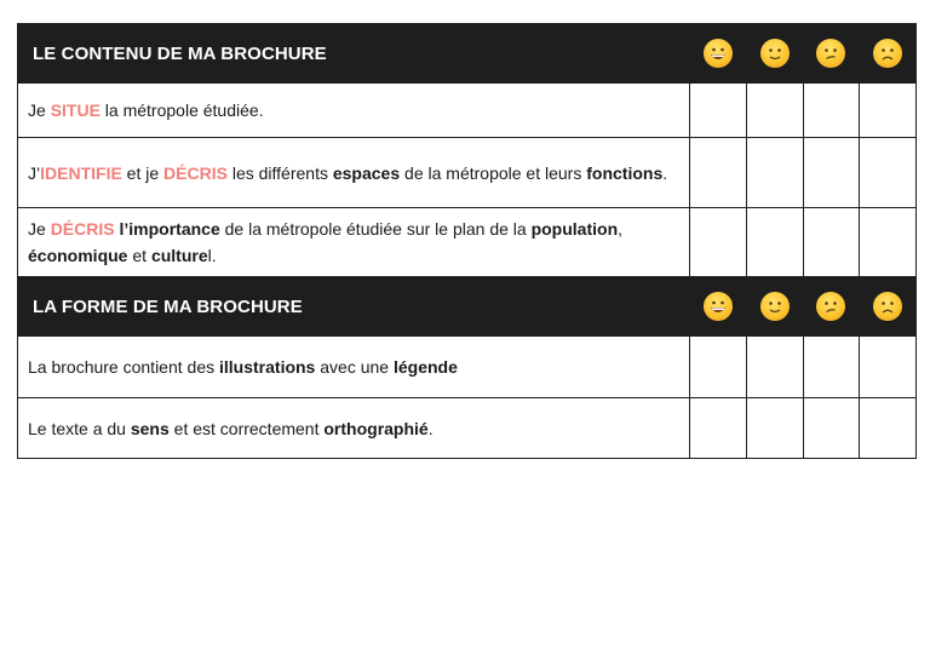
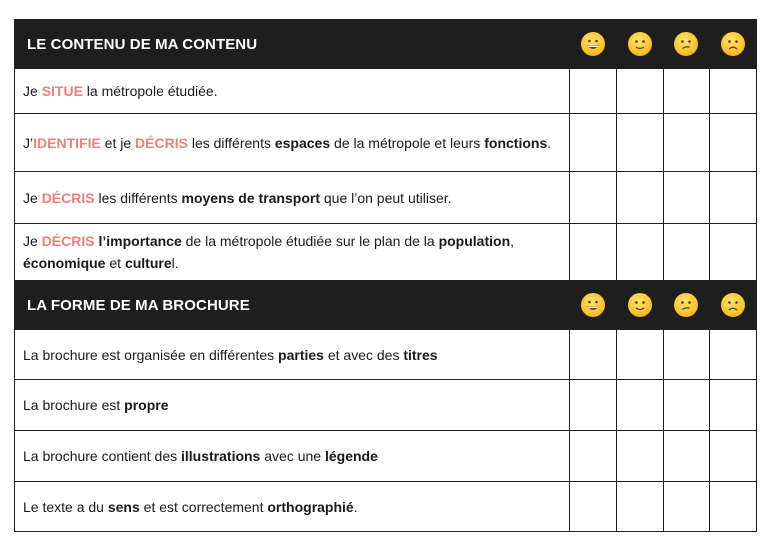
- LE CONTENU DE MA BROCHURE
+ LE CONTENU DE MA CONTENU
  Je SITUE la métropole étudiée.
  J’IDENTIFIE et je DÉCRIS les différents espaces de la métropole et leurs fonctions.
+ Je DÉCRIS les différents moyens de transport que l’on peut utiliser.
  Je DÉCRIS l’importance de la métropole étudiée sur le plan de la population, économique et culturel.
  LA FORME DE MA BROCHURE
+ La brochure est organisée en différentes parties et avec des titres
+ La brochure est propre
  La brochure contient des illustrations avec une légende
  Le texte a du sens et est correctement orthographié.
